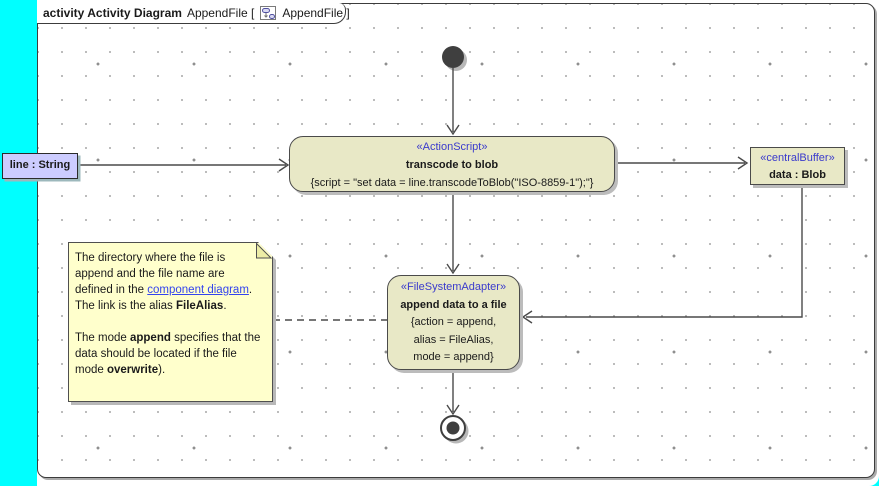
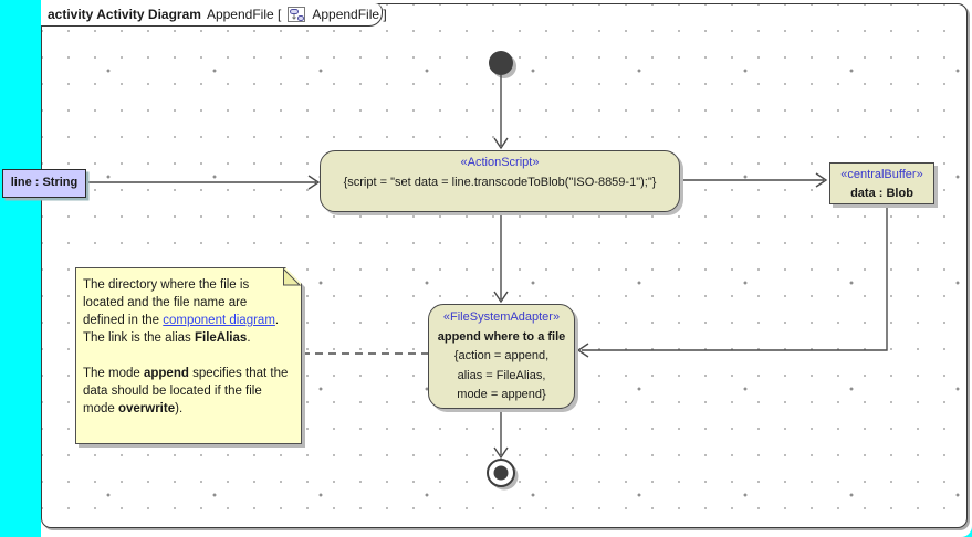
  activity Activity Diagram
  AppendFile [
  AppendFile ]
  line : String
  «ActionScript»
- transcode to blob
  {script = "set data = line.transcodeToBlob("ISO-8859-1");"}
  «centralBuffer»
  data : Blob
  «FileSystemAdapter»
- append data to a file
+ append where to a file
  {action = append,
  alias = FileAlias,
  mode = append}
  The directory where the file is
- append and the file name are
+ located and the file name are
  defined in the component diagram.
  The link is the alias FileAlias.
  The mode append specifies that the
  data should be located if the file
  mode overwrite).
